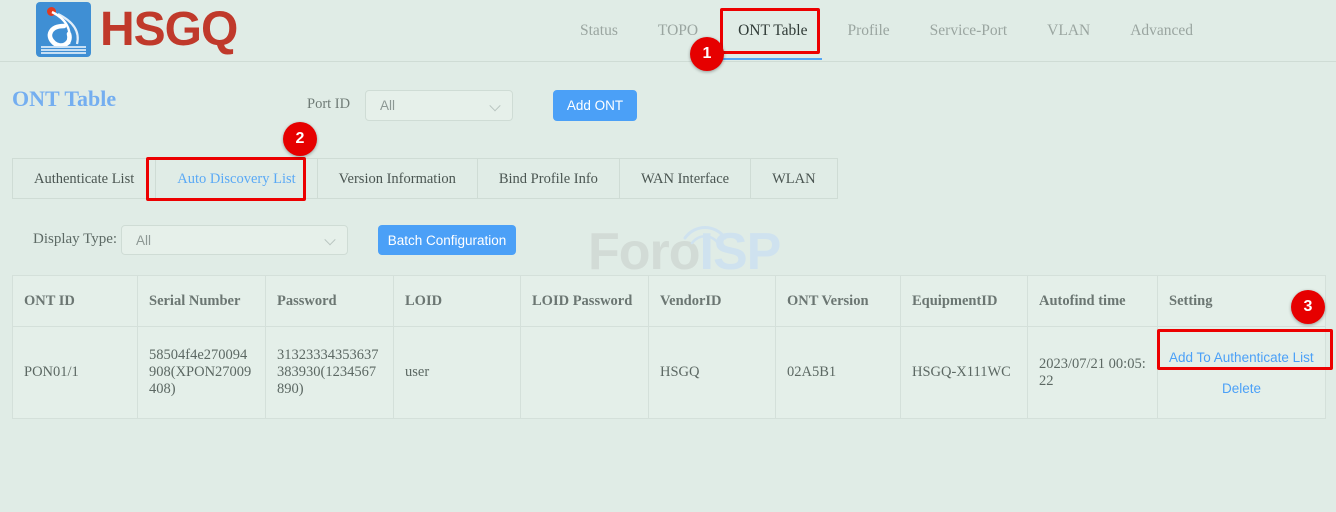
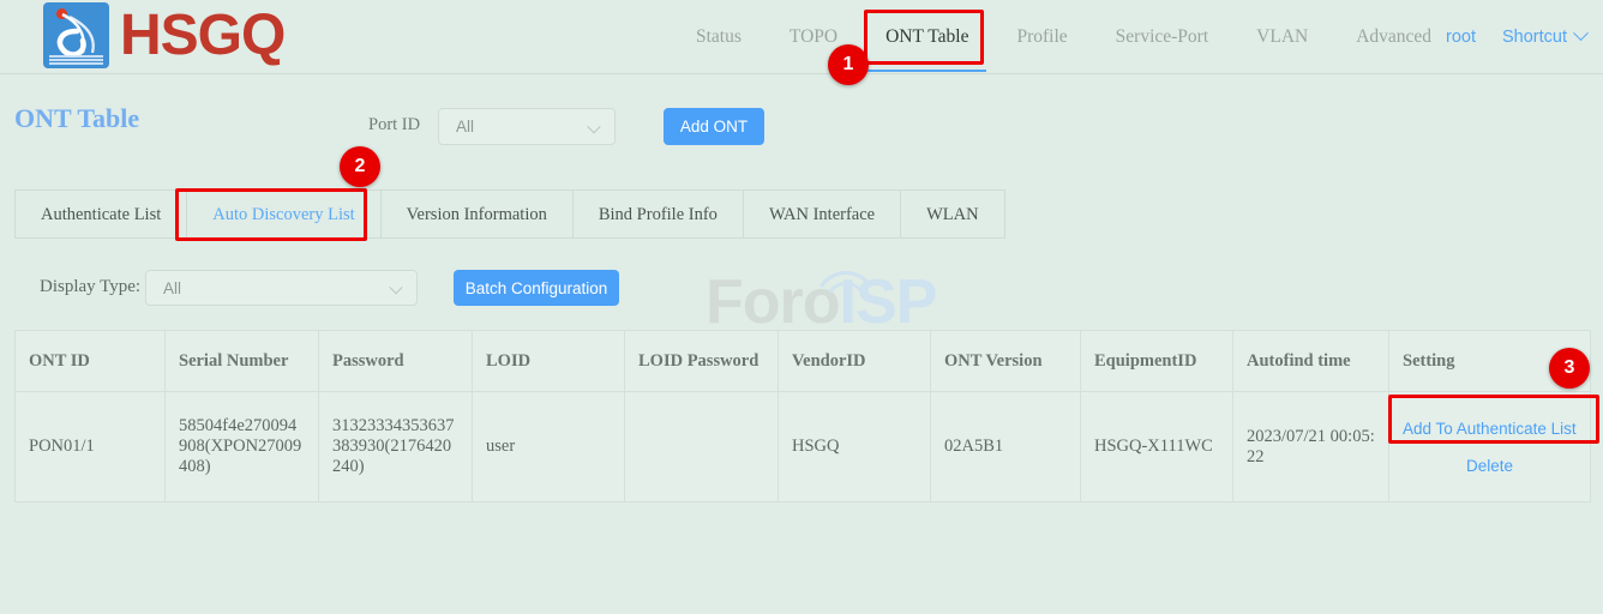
  HSGQ
  Status
  TOPO
  ONT Table
  Profile
  Service-Port
  VLAN
  Advanced
+ root
+ Shortcut
  ONT Table
  Port ID
  All
  Add ONT
  Authenticate List
  Auto Discovery List
  Version Information
  Bind Profile Info
  WAN Interface
  WLAN
  Display Type:
  All
  Batch Configuration
  ONT ID	Serial Number	Password	LOID	LOID Password	VendorID	ONT Version	EquipmentID	Autofind time	Setting
- PON01/1	58504f4e270094908(XPON27009408)	31323334353637383930(1234567890)	user		HSGQ	02A5B1	HSGQ-X111WC	2023/07/21 00:05:22	Add To Authenticate List Delete
+ PON01/1	58504f4e270094908(XPON27009408)	31323334353637383930(2176420240)	user		HSGQ	02A5B1	HSGQ-X111WC	2023/07/21 00:05:22	Add To Authenticate List Delete
  1
  2
  3
